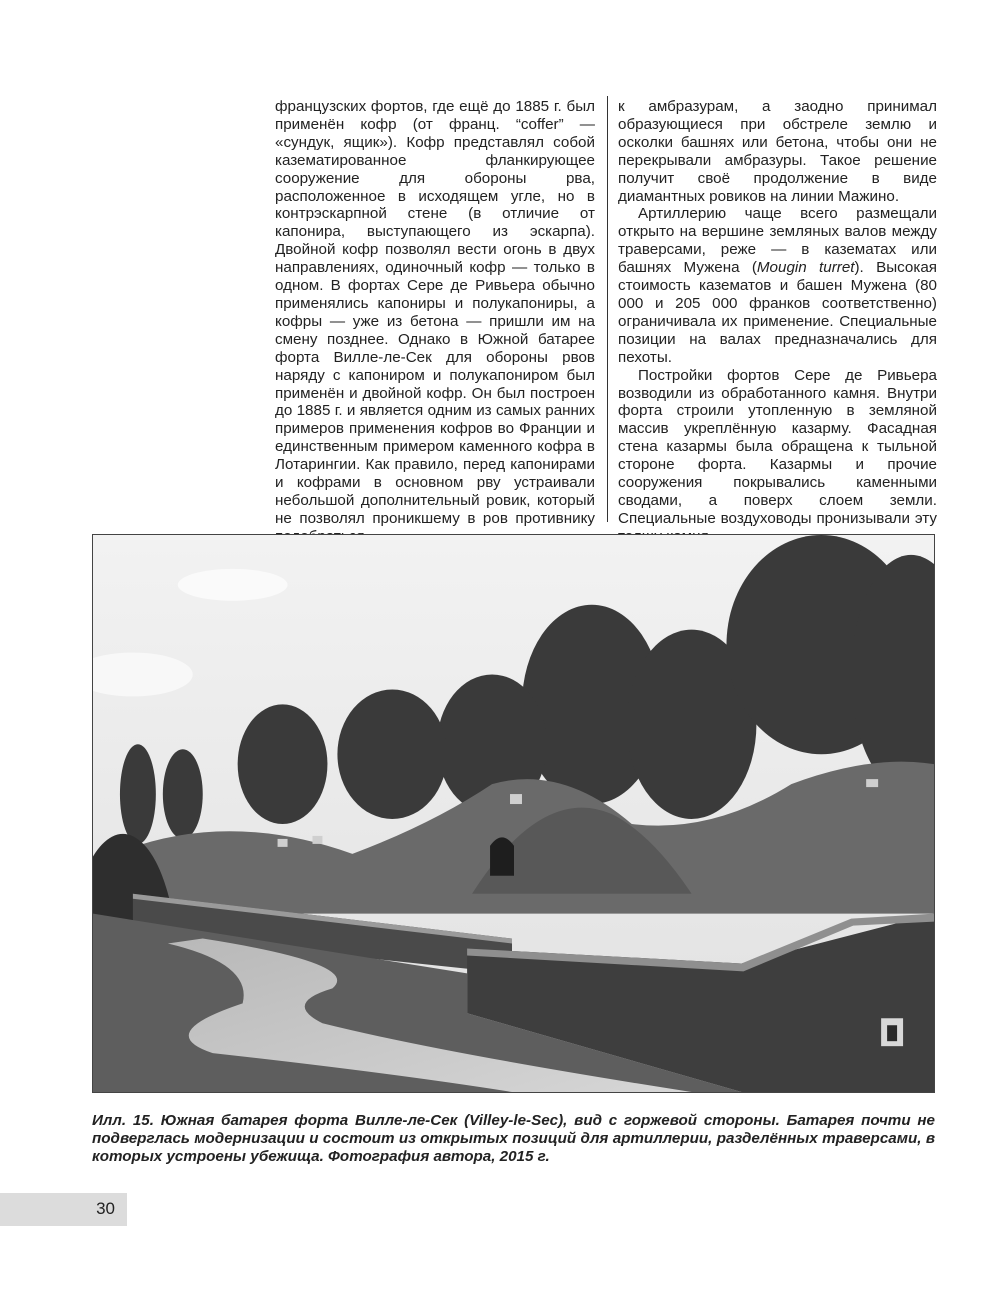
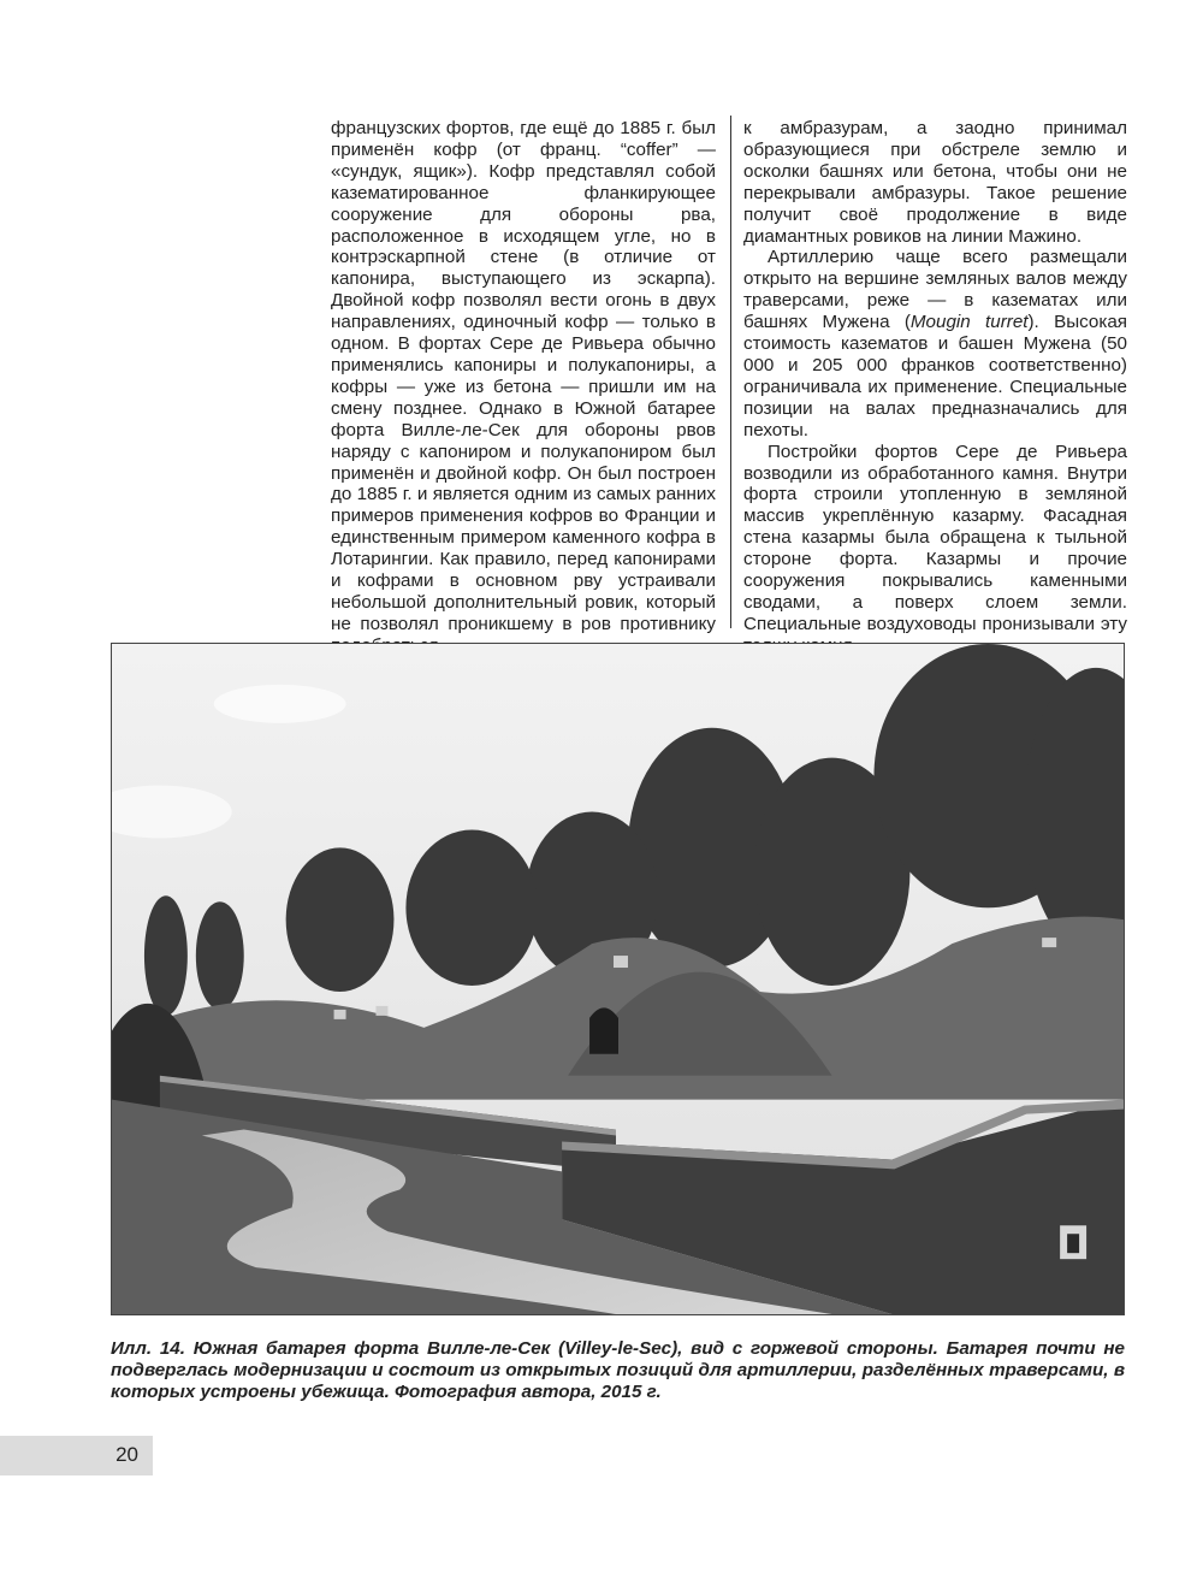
  французских фортов, где ещё до 1885 г. был применён кофр (от франц. “coffer” — «сундук, ящик»). Кофр представлял собой казематированное фланкирующее сооружение для обороны рва, расположенное в исходящем угле, но в контрэскарпной стене (в отличие от капонира, выступающего из эскарпа). Двойной кофр позволял вести огонь в двух направлениях, одиночный кофр — только в одном. В фортах Сере де Ривьера обычно применялись капониры и полукапониры, а кофры — уже из бетона — пришли им на смену позднее. Однако в Южной батарее форта Вилле-ле-Сек для обороны рвов наряду с капониром и полукапониром был применён и двойной кофр. Он был построен до 1885 г. и является одним из самых ранних примеров применения кофров во Франции и единственным примером каменного кофра в Лотарингии. Как правило, перед капонирами и кофрами в основном рву устраивали небольшой дополнительный ровик, который не позволял проникшему в ров противнику
  к амбразурам, а заодно принимал образующиеся при обстреле землю и осколки башнях или бетона, чтобы они не перекрывали амбразуры. Такое решение получит своё продолжение в виде диамантных ровиков на линии Мажино.
- Артиллерию чаще всего размещали открыто на вершине земляных валов между траверсами, реже — в казематах или башнях Мужена (Mougin turret). Высокая стоимость казематов и башен Мужена (80 000 и 205 000 франков соответственно) ограничивала их применение. Специальные позиции на валах предназначались для пехоты.
+ Артиллерию чаще всего размещали открыто на вершине земляных валов между траверсами, реже — в казематах или башнях Мужена (Mougin turret). Высокая стоимость казематов и башен Мужена (50 000 и 205 000 франков соответственно) ограничивала их применение. Специальные позиции на валах предназначались для пехоты.
  Постройки фортов Сере де Ривьера возводили из обработанного камня. Внутри форта строили утопленную в земляной массив укреплённую казарму. Фасадная стена казармы была обращена к тыльной стороне форта. Казармы и прочие сооружения покрывались каменными сводами, а поверх слоем земли. Специальные воздуховоды пронизывали эту
- Илл. 15. Южная батарея форта Вилле-ле-Сек (Villey-le-Sec), вид с горжевой стороны. Батарея почти не подверглась модернизации и состоит из открытых позиций для артиллерии, разделённых траверсами, в которых устроены убежища. Фотография автора, 2015 г.
+ Илл. 14. Южная батарея форта Вилле-ле-Сек (Villey-le-Sec), вид с горжевой стороны. Батарея почти не подверглась модернизации и состоит из открытых позиций для артиллерии, разделённых траверсами, в которых устроены убежища. Фотография автора, 2015 г.
- 30
+ 20
